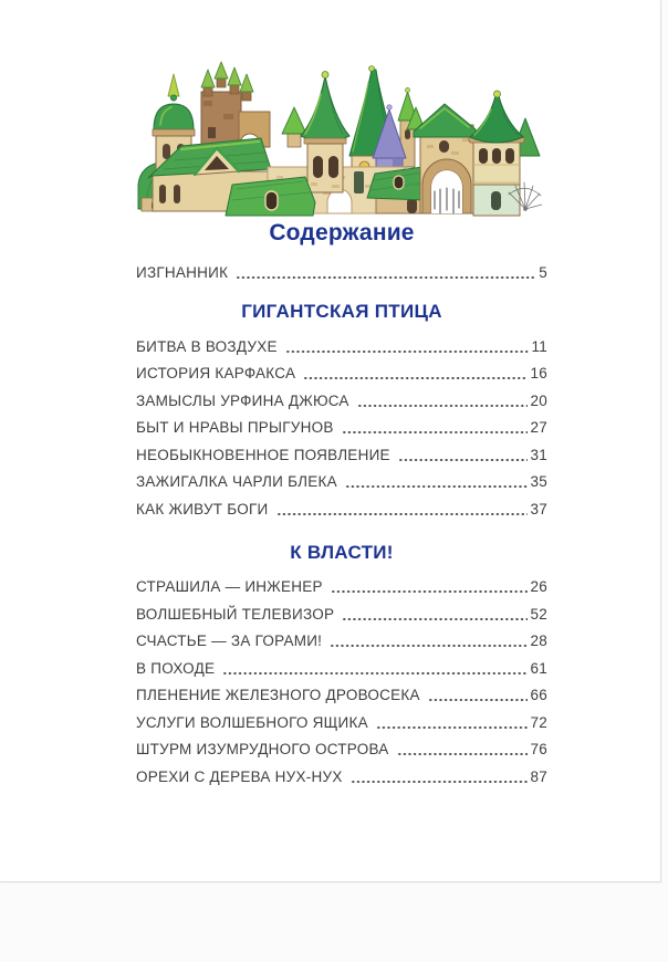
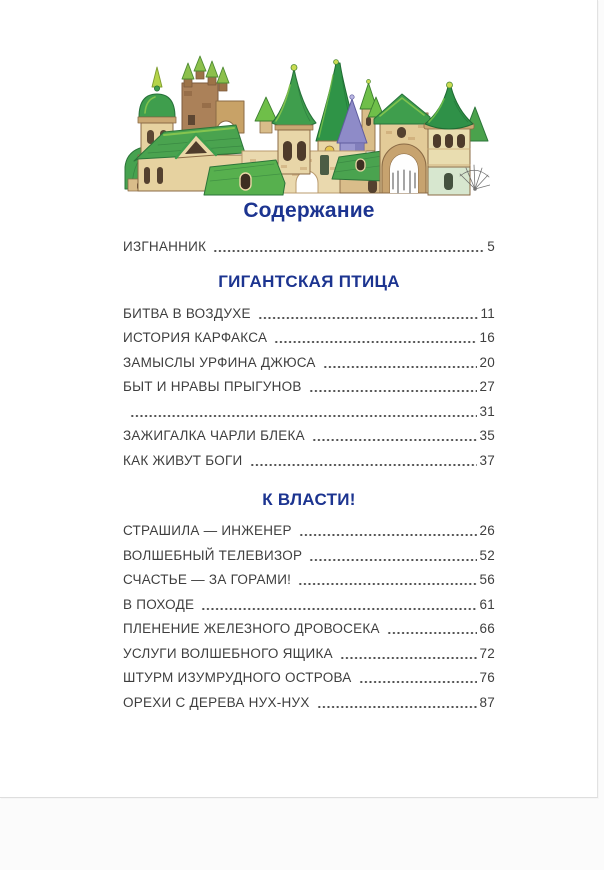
  Содержание
  ИЗГНАННИК
  5
  ГИГАНТСКАЯ ПТИЦА
  БИТВА В ВОЗДУХЕ
  11
  ИСТОРИЯ КАРФАКСА
  16
  ЗАМЫСЛЫ УРФИНА ДЖЮСА
  20
  БЫТ И НРАВЫ ПРЫГУНОВ
  27
- НЕОБЫКНОВЕННОЕ ПОЯВЛЕНИЕ
  31
  ЗАЖИГАЛКА ЧАРЛИ БЛЕКА
  35
  КАК ЖИВУТ БОГИ
  37
  К ВЛАСТИ!
  СТРАШИЛА — ИНЖЕНЕР
  26
  ВОЛШЕБНЫЙ ТЕЛЕВИЗОР
  52
  СЧАСТЬЕ — ЗА ГОРАМИ!
- 28
+ 56
  В ПОХОДЕ
  61
  ПЛЕНЕНИЕ ЖЕЛЕЗНОГО ДРОВОСЕКА
  66
  УСЛУГИ ВОЛШЕБНОГО ЯЩИКА
  72
  ШТУРМ ИЗУМРУДНОГО ОСТРОВА
  76
  ОРЕХИ С ДЕРЕВА НУХ-НУХ
  87
